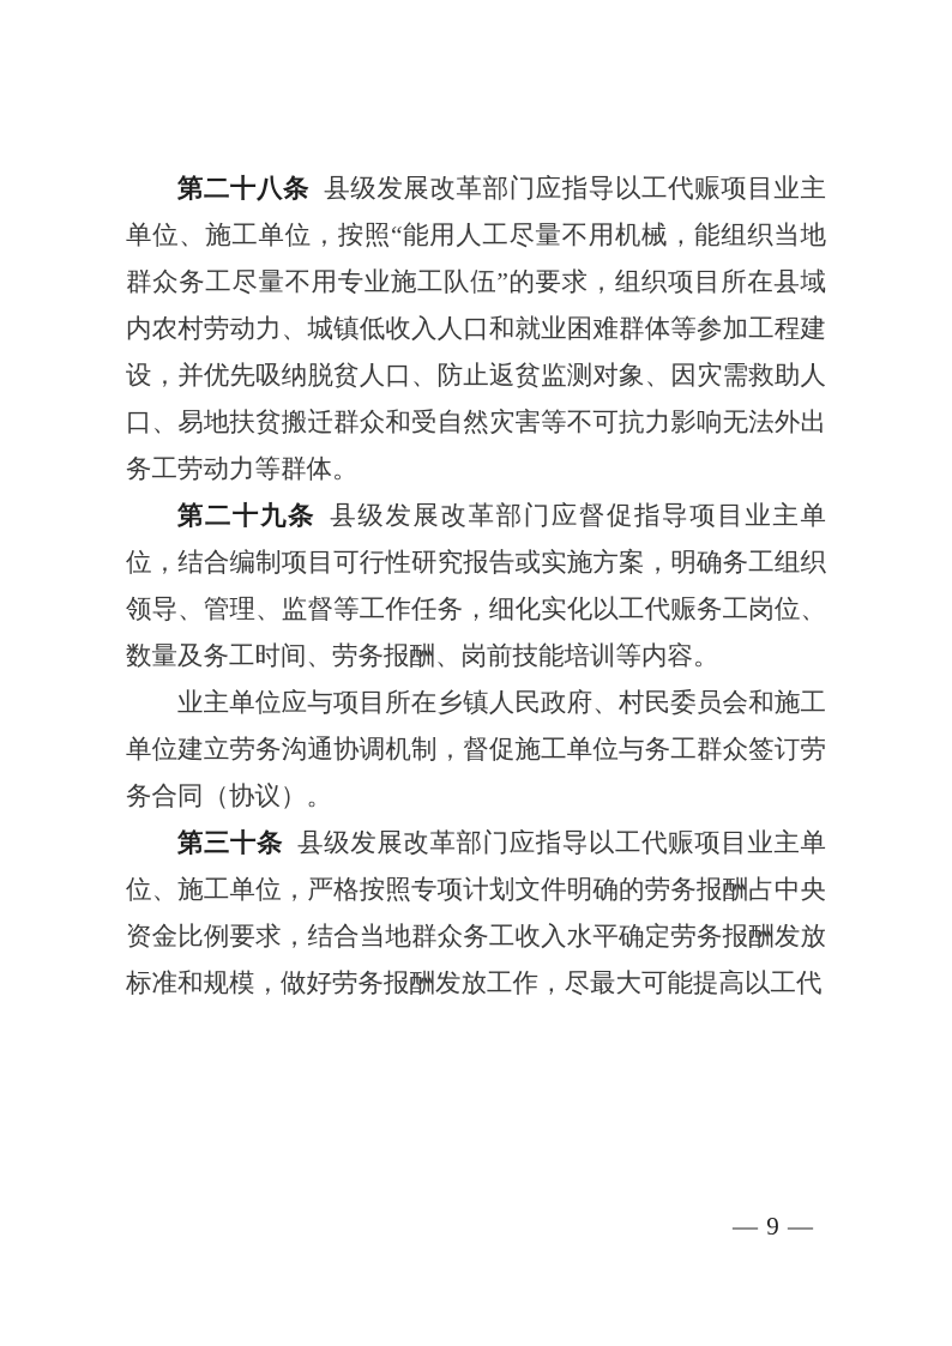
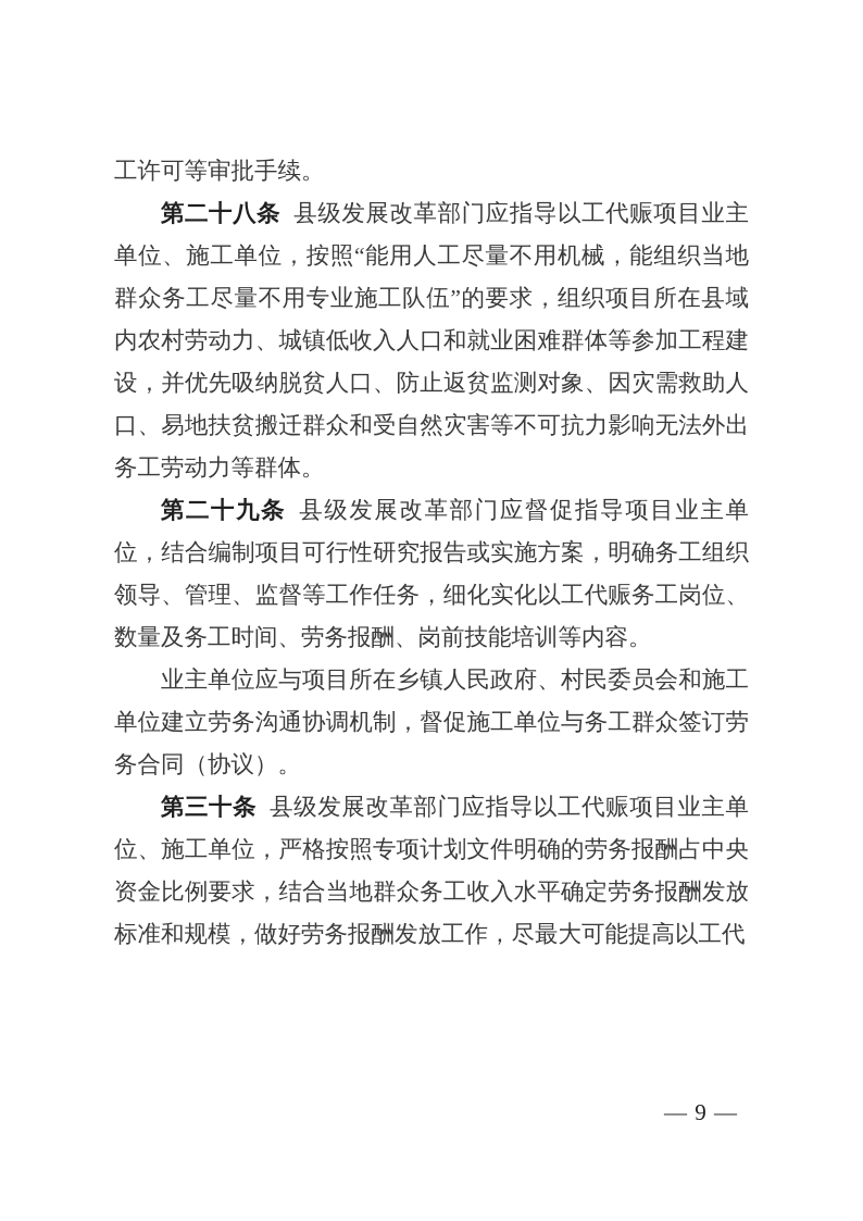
+ 工许可等审批手续。
  第二十八条 县级发展改革部门应指导以工代赈项目业主单位、施工单位，按照“能用人工尽量不用机械，能组织当地群众务工尽量不用专业施工队伍”的要求，组织项目所在县域内农村劳动力、城镇低收入人口和就业困难群体等参加工程建设，并优先吸纳脱贫人口、防止返贫监测对象、因灾需救助人口、易地扶贫搬迁群众和受自然灾害等不可抗力影响无法外出务工劳动力等群体。
  第二十九条 县级发展改革部门应督促指导项目业主单位，结合编制项目可行性研究报告或实施方案，明确务工组织领导、管理、监督等工作任务，细化实化以工代赈务工岗位、数量及务工时间、劳务报酬、岗前技能培训等内容。
  业主单位应与项目所在乡镇人民政府、村民委员会和施工单位建立劳务沟通协调机制，督促施工单位与务工群众签订劳务合同（协议）。
  第三十条 县级发展改革部门应指导以工代赈项目业主单位、施工单位，严格按照专项计划文件明确的劳务报酬占中央资金比例要求，结合当地群众务工收入水平确定劳务报酬发放标准和规模，做好劳务报酬发放工作，尽最大可能提高以工代
  — 9 —
